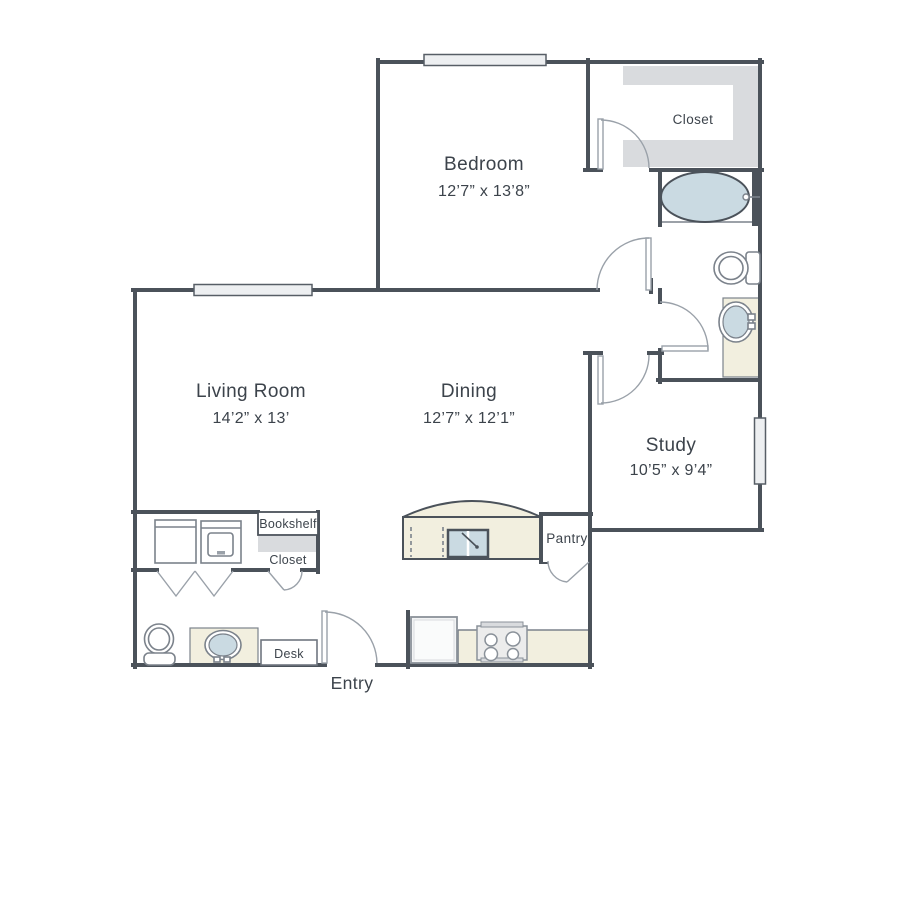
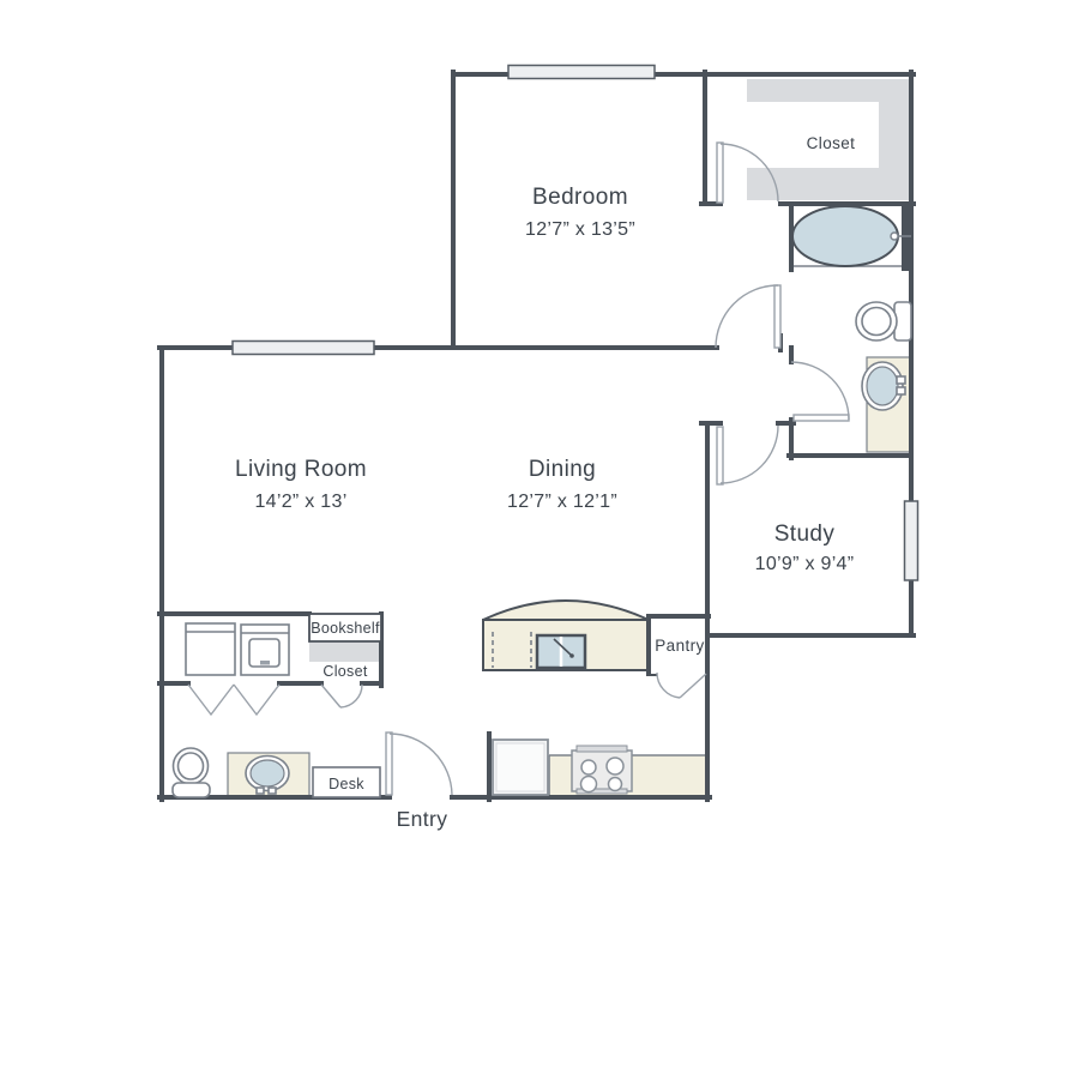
  Bedroom
- 12’7” x 13’8”
+ 12’7” x 13’5”
  Living Room
  14’2” x 13’
  Dining
  12’7” x 12’1”
  Study
- 10’5” x 9’4”
+ 10’9” x 9’4”
  Closet
  Bookshelf
  Closet
  Pantry
  Desk
  Entry
